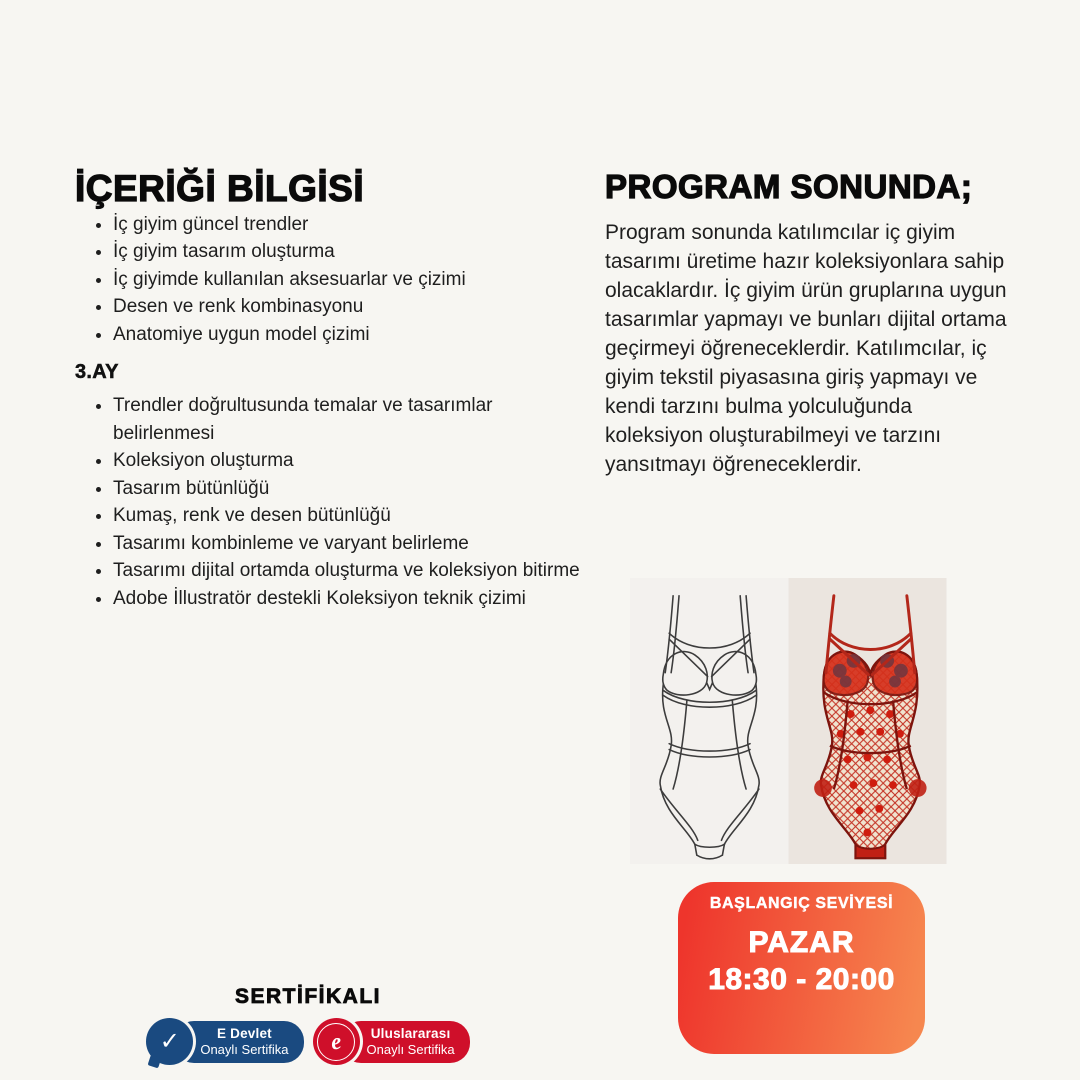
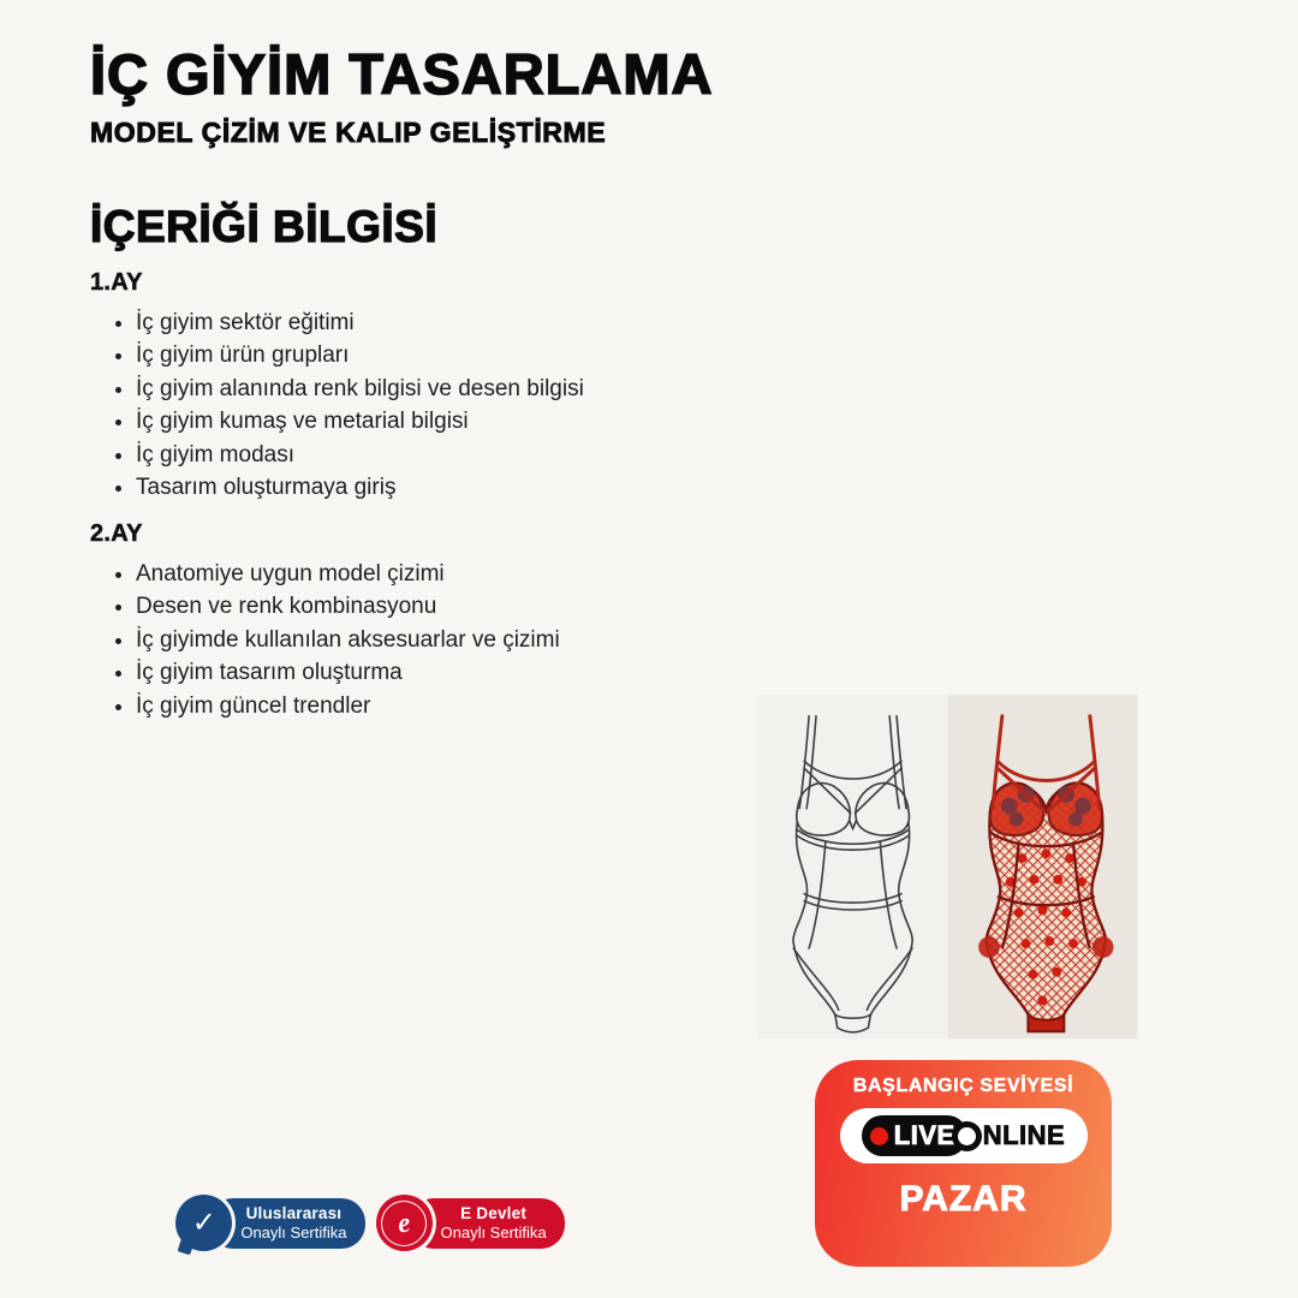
+ İÇ GİYİM TASARLAMA
+ MODEL ÇİZİM VE KALIP GELİŞTİRME
  İÇERİĞİ BİLGİSİ
+ 1.AY
+ İç giyim sektör eğitimi
+ İç giyim ürün grupları
+ İç giyim alanında renk bilgisi ve desen bilgisi
+ İç giyim kumaş ve metarial bilgisi
+ İç giyim modası
+ Tasarım oluşturmaya giriş
+ 2.AY
- İç giyim güncel trendler
+ Anatomiye uygun model çizimi
- İç giyim tasarım oluşturma
+ Desen ve renk kombinasyonu
  İç giyimde kullanılan aksesuarlar ve çizimi
- Desen ve renk kombinasyonu
+ İç giyim tasarım oluşturma
- Anatomiye uygun model çizimi
+ İç giyim güncel trendler
- 3.AY
- Trendler doğrultusunda temalar ve tasarımlar belirlenmesi
- Koleksiyon oluşturma
- Tasarım bütünlüğü
- Kumaş, renk ve desen bütünlüğü
- Tasarımı kombinleme ve varyant belirleme
- Tasarımı dijital ortamda oluşturma ve koleksiyon bitirme
- Adobe İllustratör destekli Koleksiyon teknik çizimi
- PROGRAM SONUNDA;
- Program sonunda katılımcılar iç giyim tasarımı üretime hazır koleksiyonlara sahip olacaklardır. İç giyim ürün gruplarına uygun tasarımlar yapmayı ve bunları dijital ortama geçirmeyi öğreneceklerdir. Katılımcılar, iç giyim tekstil piyasasına giriş yapmayı ve kendi tarzını bulma yolculuğunda koleksiyon oluşturabilmeyi ve tarzını yansıtmayı öğreneceklerdir.
  BAŞLANGIÇ SEVİYESİ
+ LIVE
+ NLINE
  PAZAR
- 18:30 - 20:00
- SERTİFİKALI
  ✓
- E Devlet
+ Uluslararası
  Onaylı Sertifika
- Uluslararası
+ E Devlet
  Onaylı Sertifika
